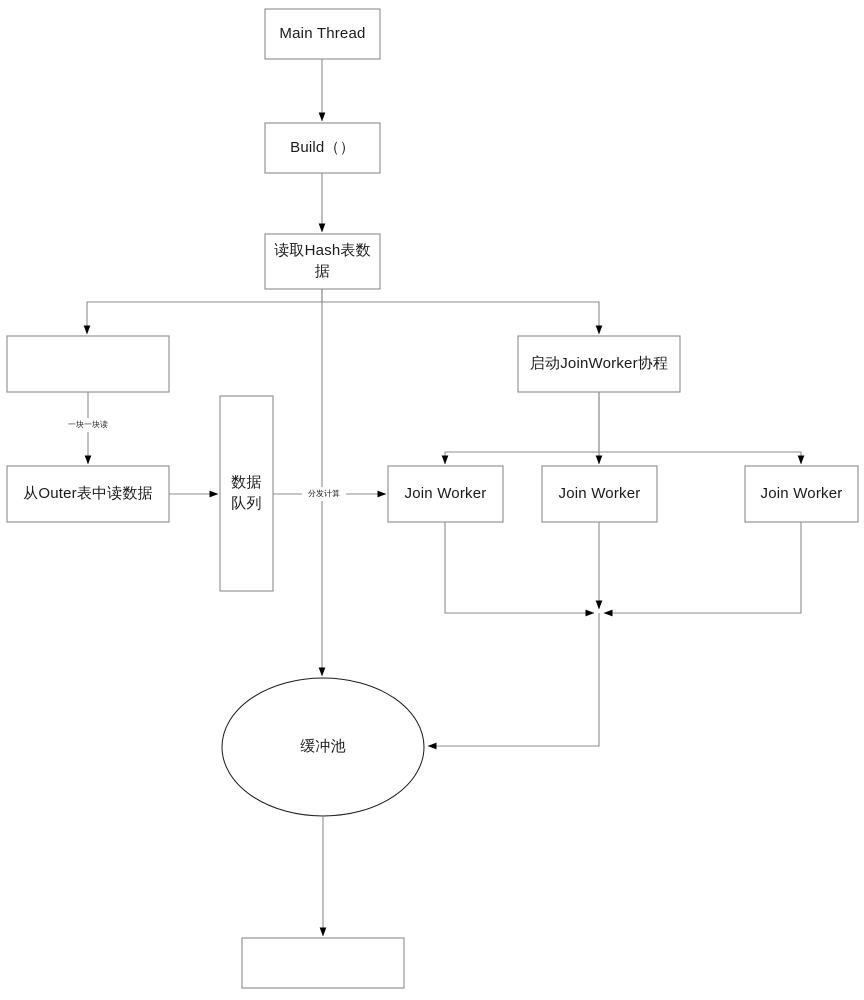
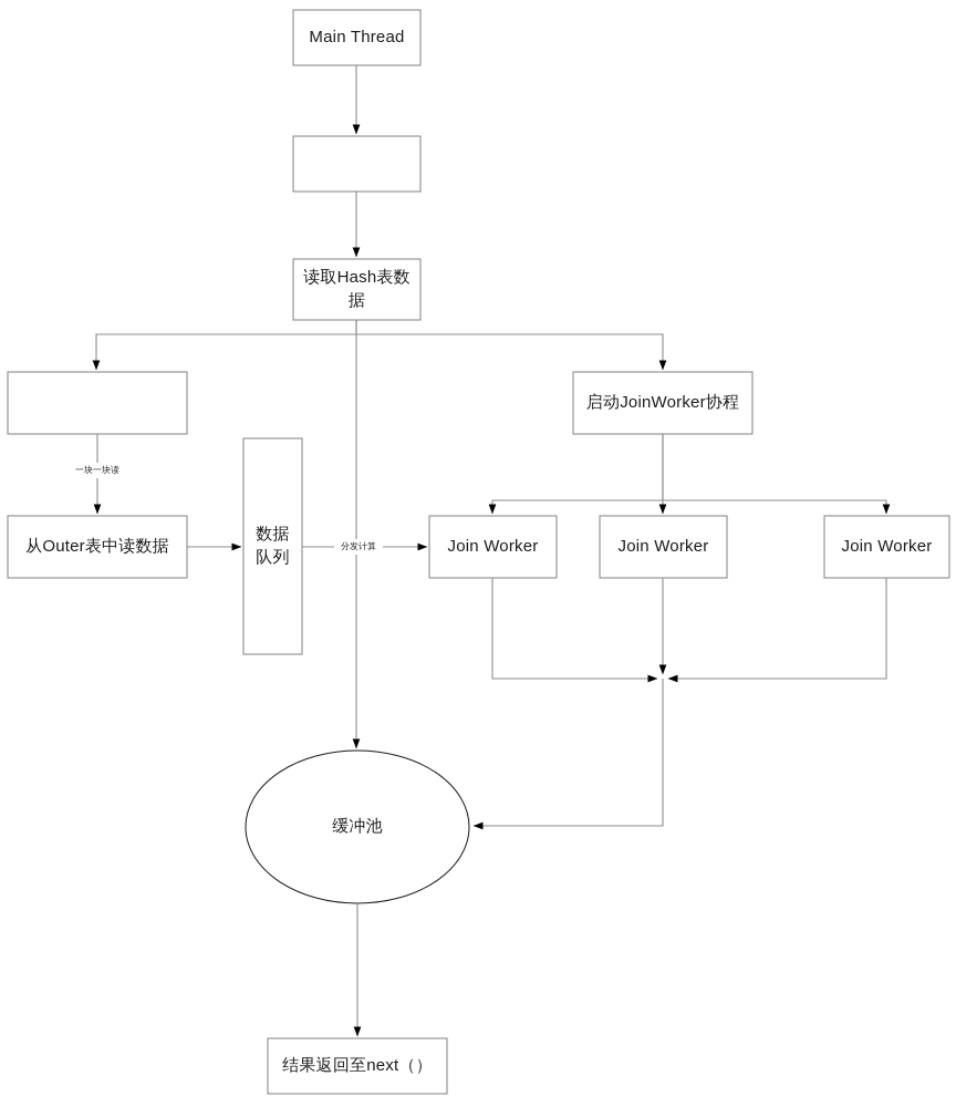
  Main Thread
- Build（）
  读取Hash表数
  据
  从Outer表中读数据
  数据
  队列
  启动JoinWorker协程
  Join Worker
  Join Worker
  Join Worker
  缓冲池
+ 结果返回至next（）
  一块一块读
  分发计算
